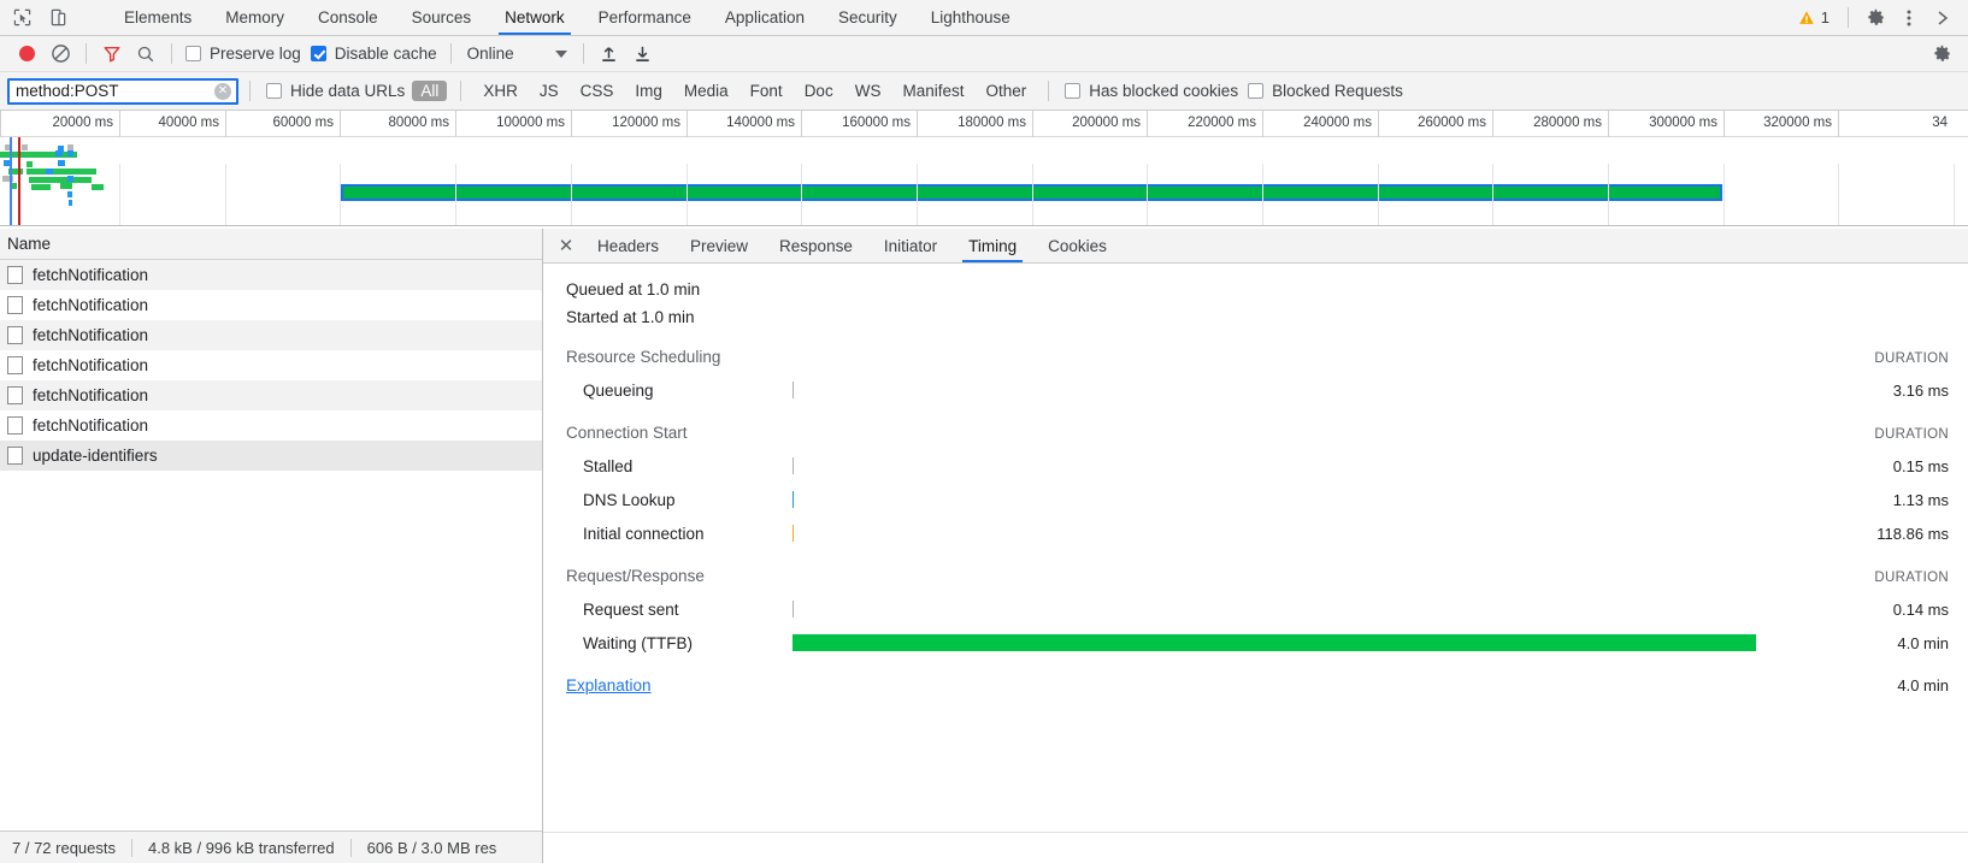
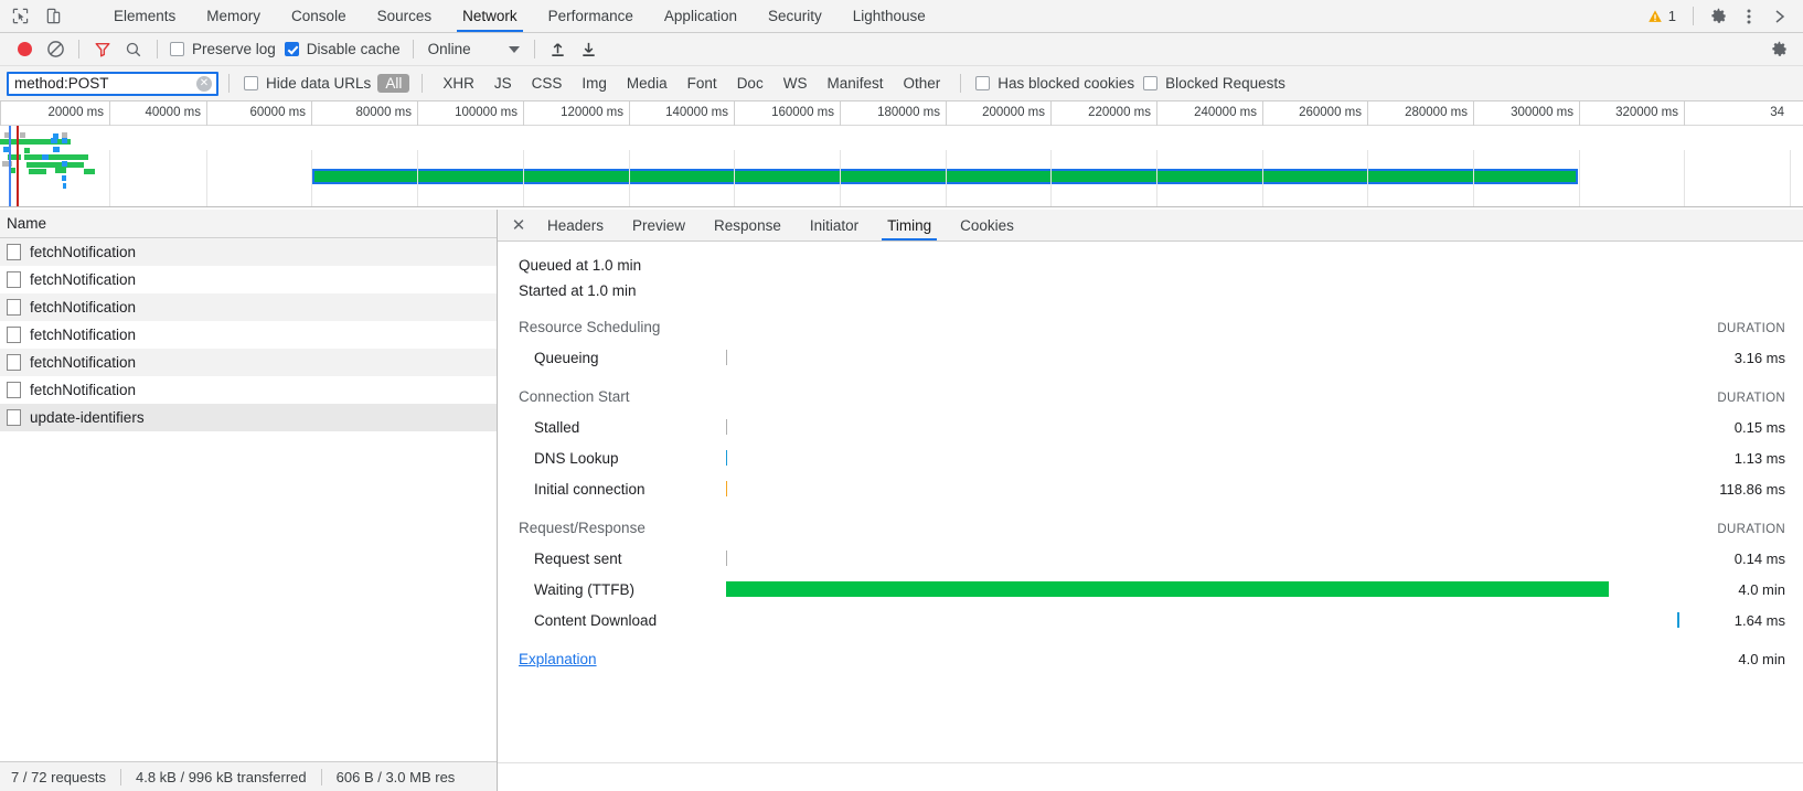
  Elements
  Memory
  Console
  Sources
  Network
  Performance
  Application
  Security
  Lighthouse
  1
  Preserve log
  Disable cache
  Online
  method:POST
  ✕
  Hide data URLs
  All
  XHR
  JS
  CSS
  Img
  Media
  Font
  Doc
  WS
  Manifest
  Other
  Has blocked cookies
  Blocked Requests
  20000 ms
  40000 ms
  60000 ms
  80000 ms
  100000 ms
  120000 ms
  140000 ms
  160000 ms
  180000 ms
  200000 ms
  220000 ms
  240000 ms
  260000 ms
  280000 ms
  300000 ms
  320000 ms
  34
  Name
  fetchNotification
  fetchNotification
  fetchNotification
  fetchNotification
  fetchNotification
  fetchNotification
  update-identifiers
  7 / 72 requests
  4.8 kB / 996 kB transferred
  606 B / 3.0 MB res
  ✕
  Headers
  Preview
  Response
  Initiator
  Timing
  Cookies
  Queued at 1.0 min
  Started at 1.0 min
  Resource Scheduling
  DURATION
  Queueing
  3.16 ms
  Connection Start
  DURATION
  Stalled
  0.15 ms
  DNS Lookup
  1.13 ms
  Initial connection
  118.86 ms
  Request/Response
  DURATION
  Request sent
  0.14 ms
  Waiting (TTFB)
  4.0 min
+ Content Download
+ 1.64 ms
  Explanation
  4.0 min
